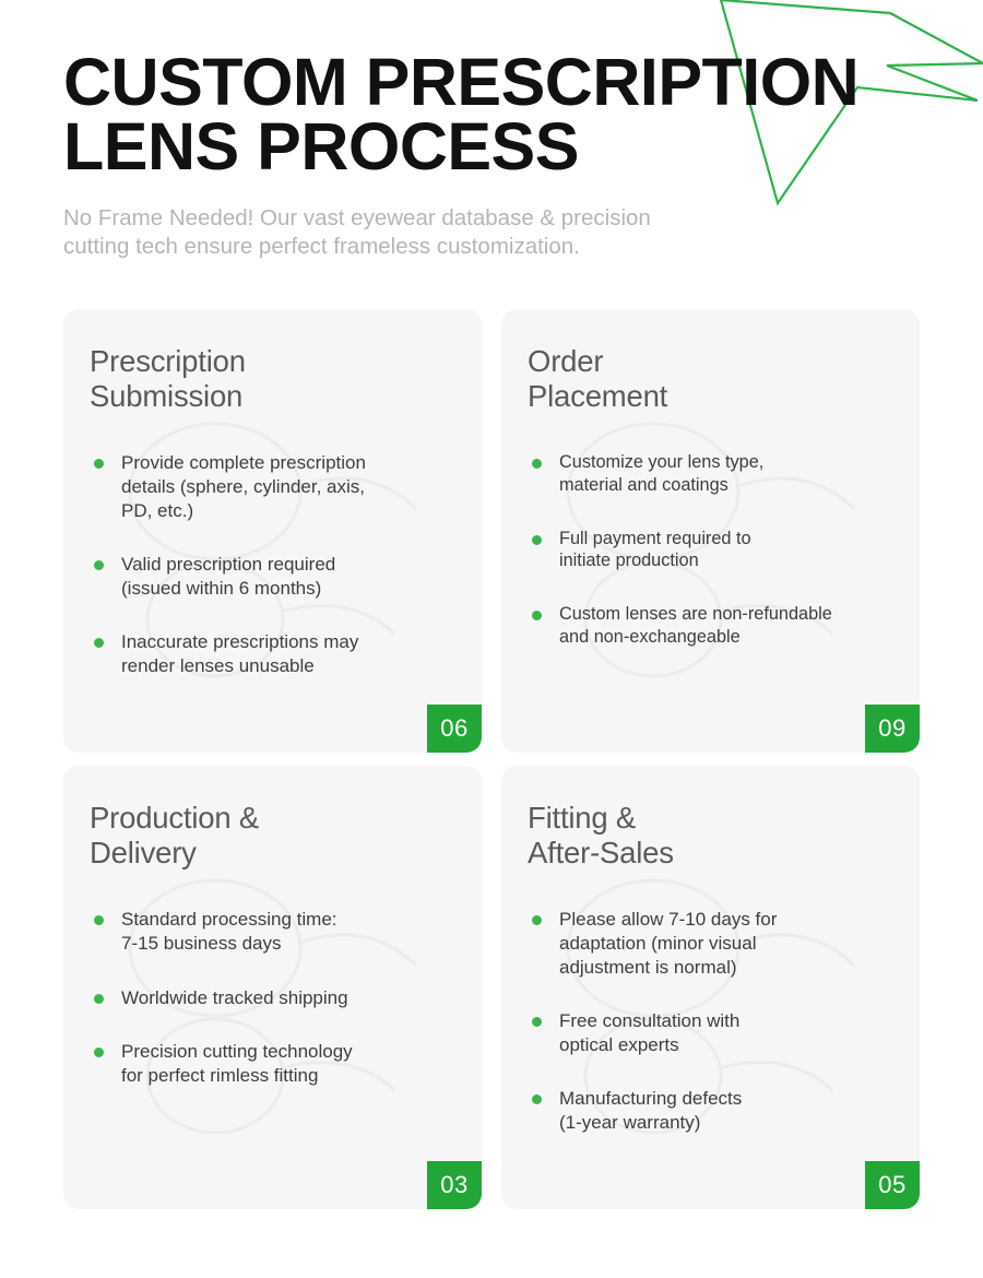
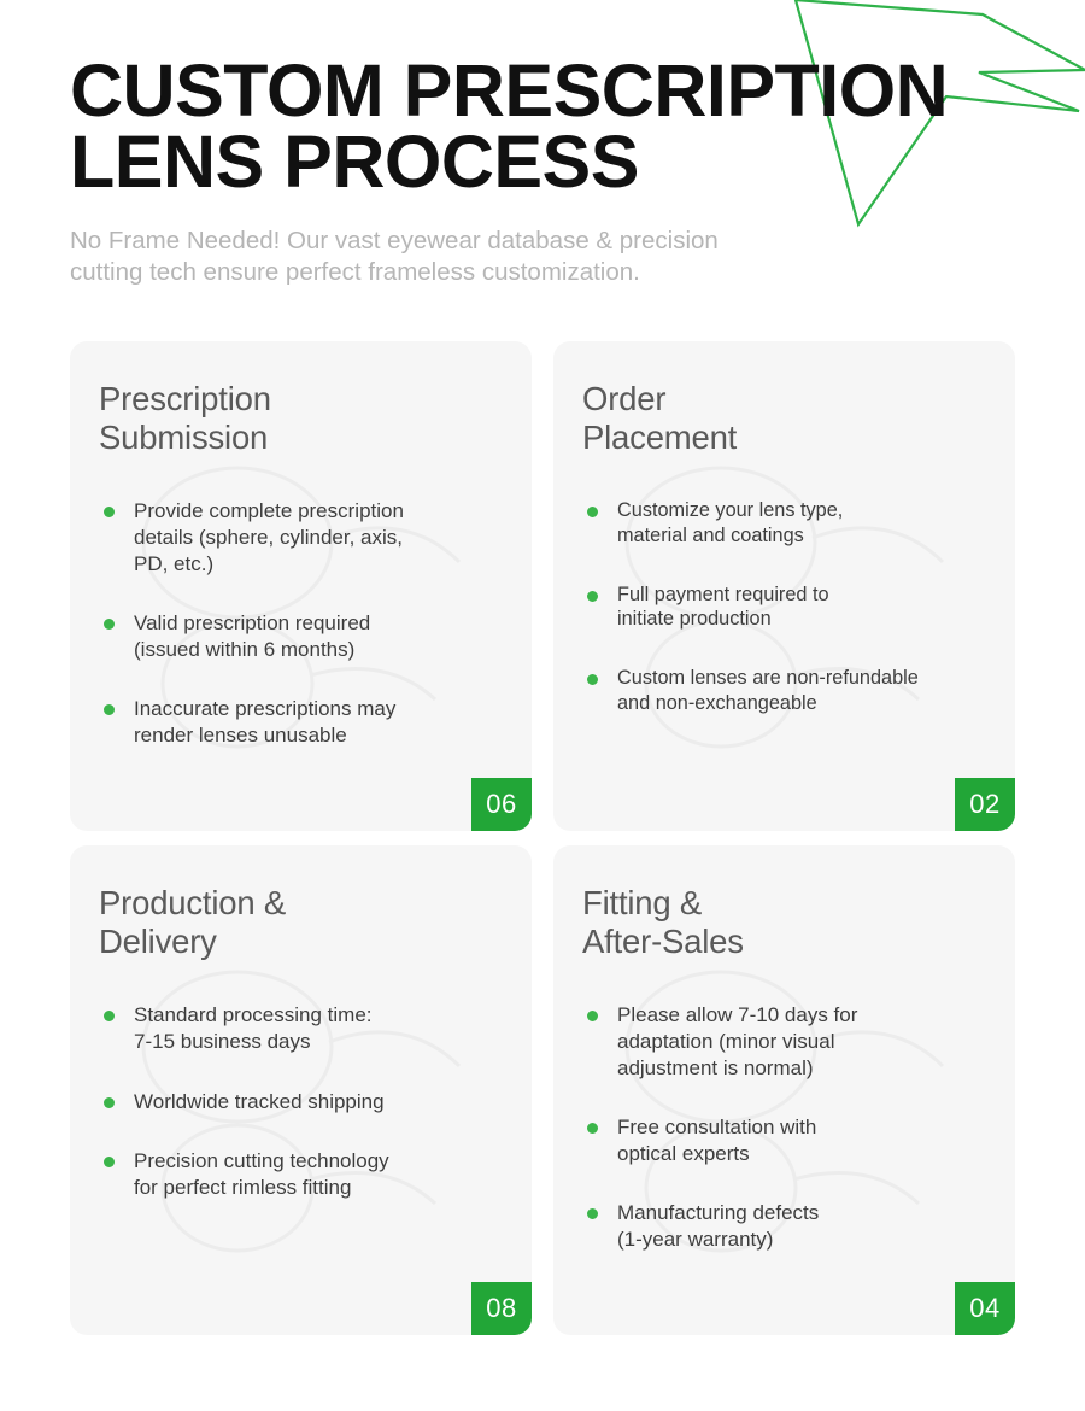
  CUSTOM PRESCRIPTION
  LENS PROCESS
  No Frame Needed! Our vast eyewear database & precision
  cutting tech ensure perfect frameless customization.
  Prescription
  Submission
  Provide complete prescription
  details (sphere, cylinder, axis,
  PD, etc.)
  Valid prescription required
  (issued within 6 months)
  Inaccurate prescriptions may
  render lenses unusable
  06
  Order
  Placement
  Customize your lens type,
  material and coatings
  Full payment required to
  initiate production
  Custom lenses are non-refundable
  and non-exchangeable
- 09
+ 02
  Production &
  Delivery
  Standard processing time:
  7-15 business days
  Worldwide tracked shipping
  Precision cutting technology
  for perfect rimless fitting
- 03
+ 08
  Fitting &
  After-Sales
  Please allow 7-10 days for
  adaptation (minor visual
  adjustment is normal)
  Free consultation with
  optical experts
  Manufacturing defects
  (1-year warranty)
- 05
+ 04
